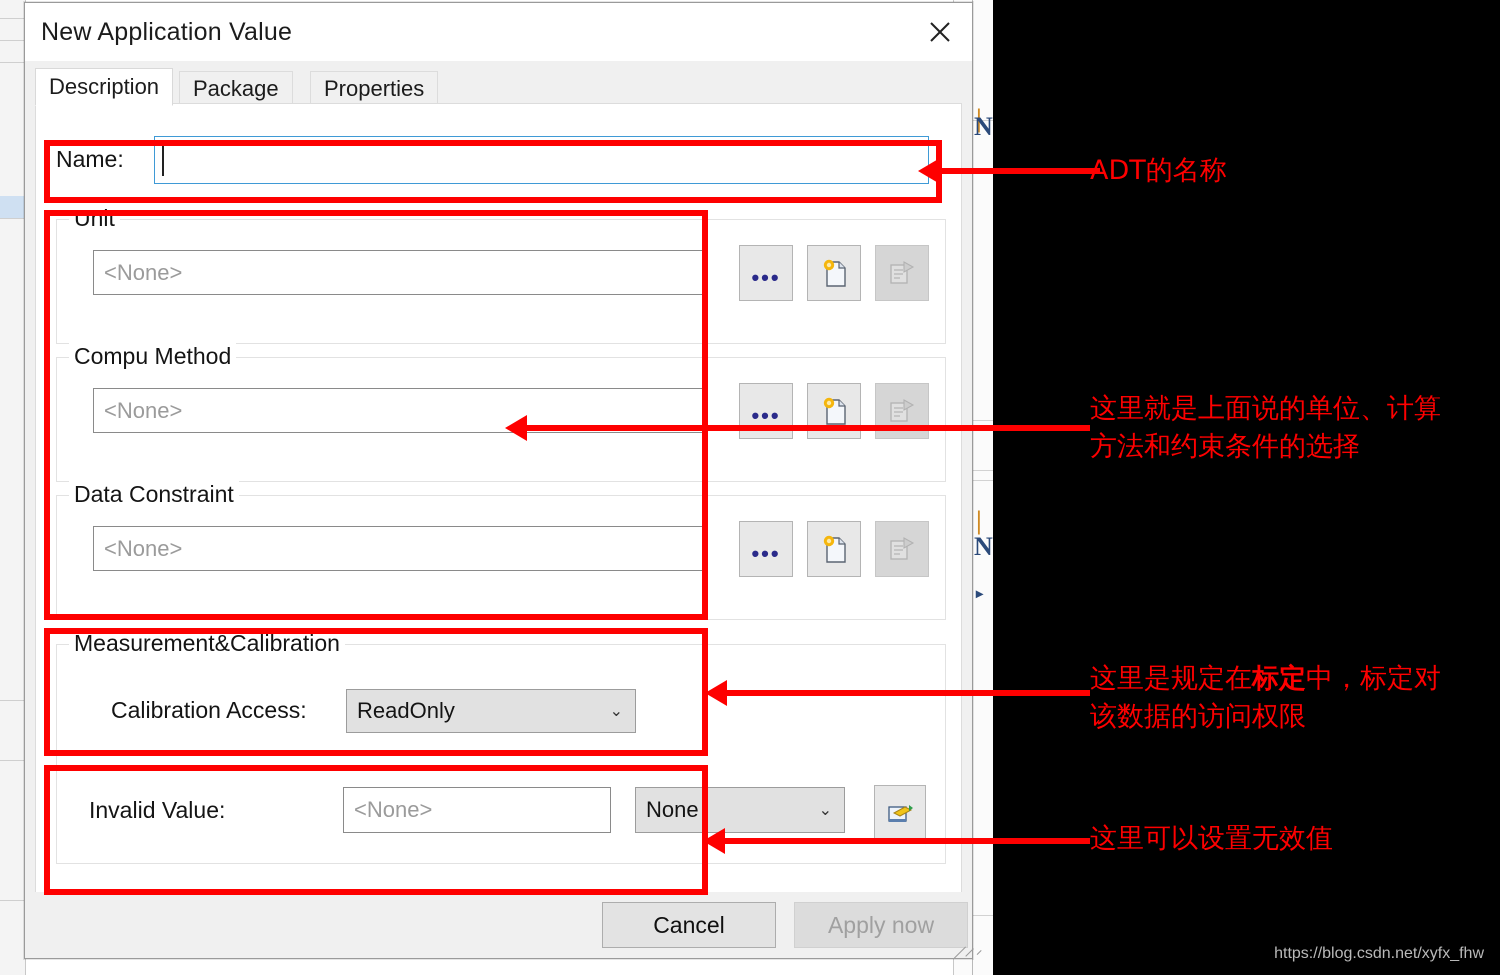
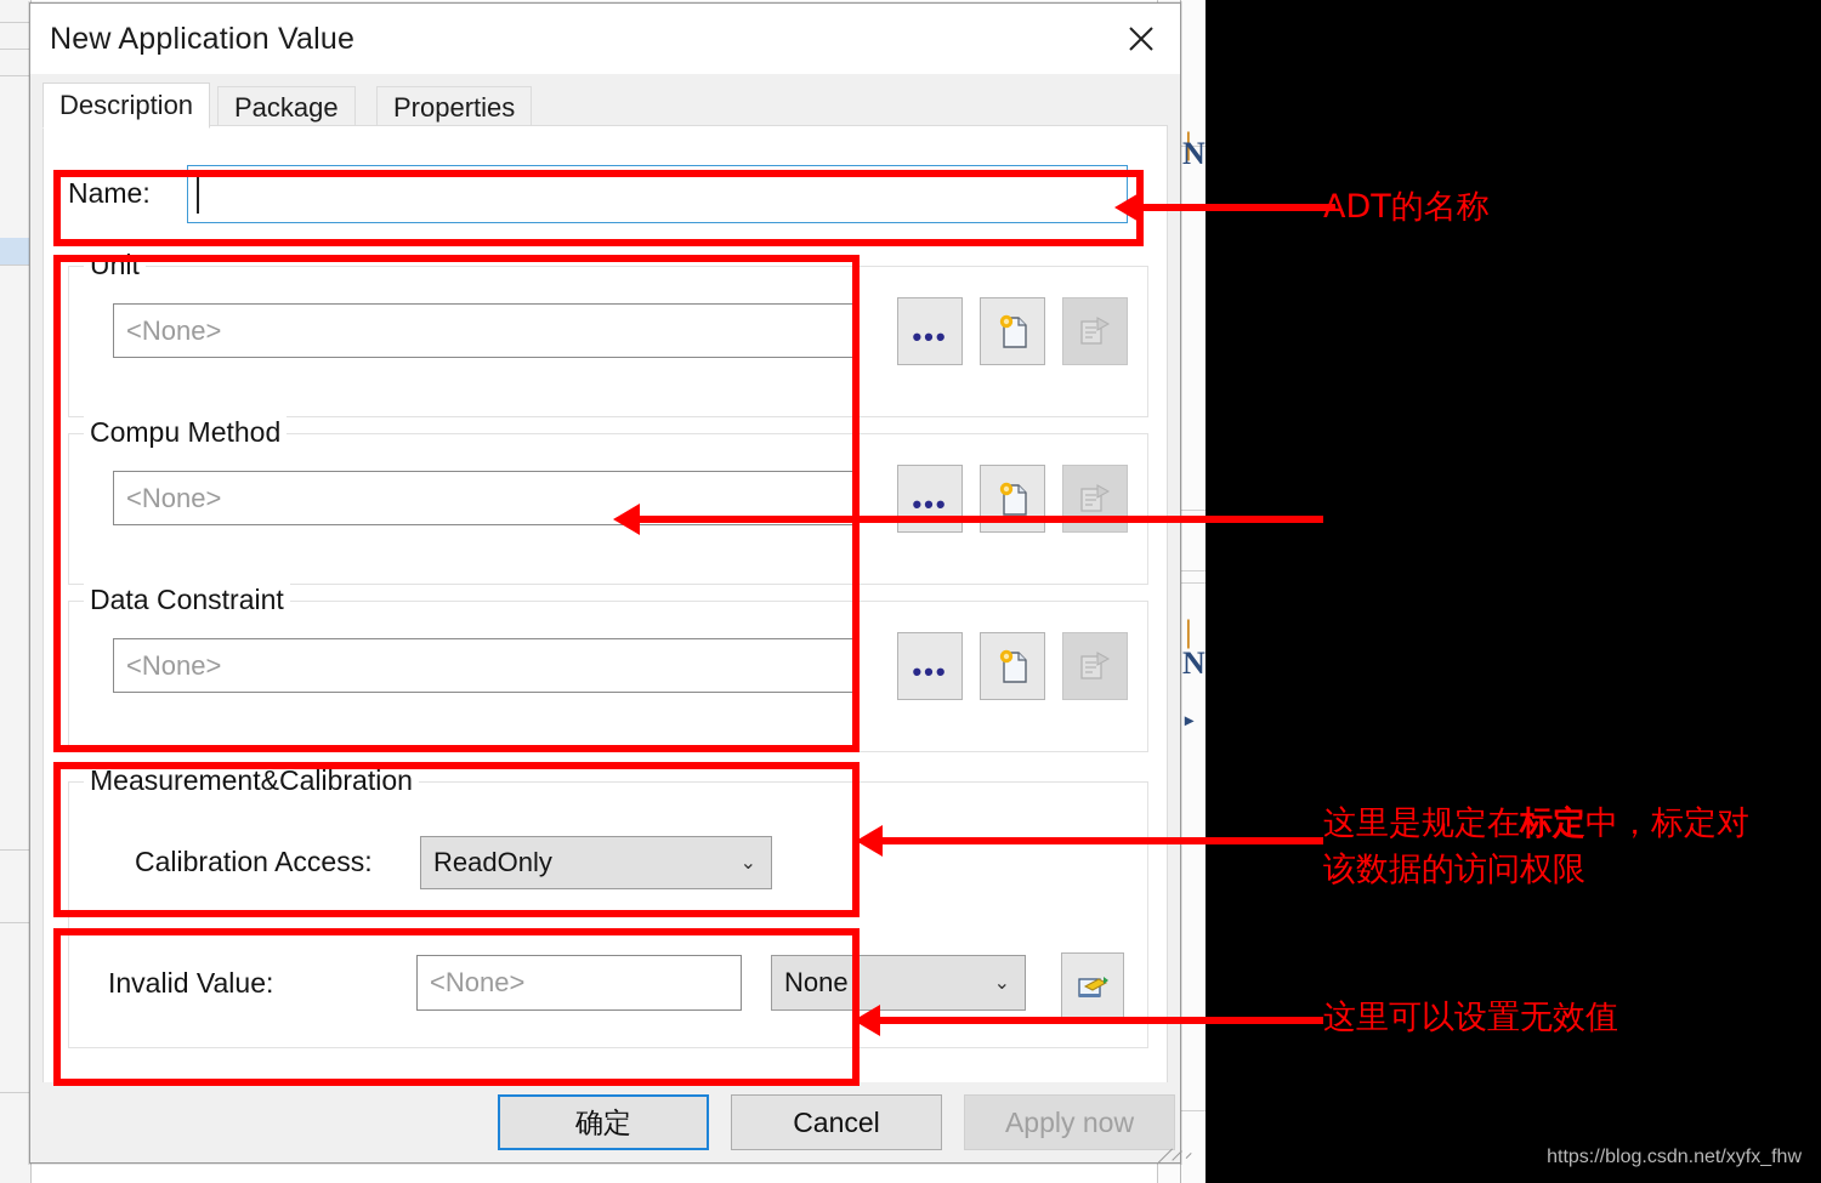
  |
  N
  |
  N
  ▸
  New Application Value
  Description
  Package
  Properties
  Name:
  Unit
  <None>
  •••
  Compu Method
  <None>
  •••
  Data Constraint
  <None>
  •••
  Measurement&Calibration
  Calibration Access:
  ReadOnly
  ⌄
  Invalid Value:
  <None>
  None
  ⌄
+ 确定
  Cancel
  Apply now
  ADT的名称
- 这里就是上面说的单位、计算
- 方法和约束条件的选择
  这里是规定在标定中，标定对
  该数据的访问权限
  这里可以设置无效值
  https://blog.csdn.net/xyfx_fhw
